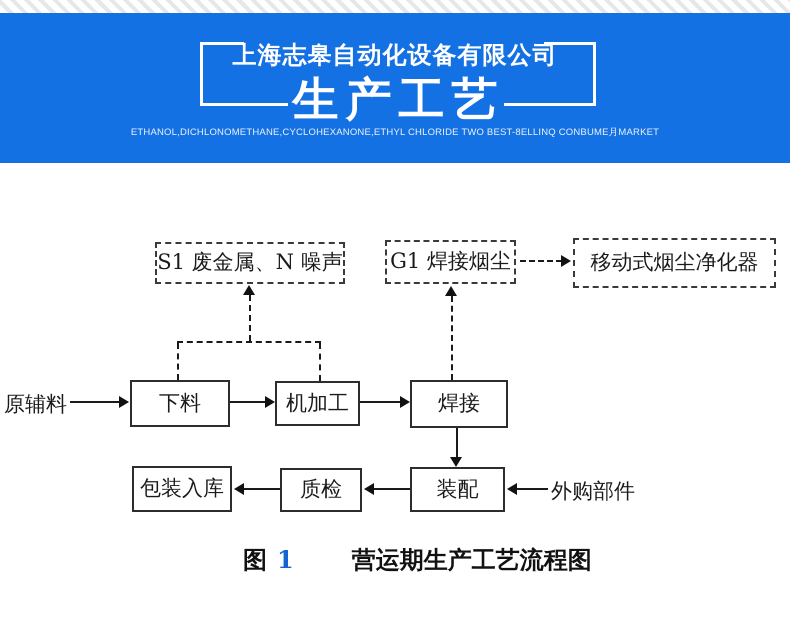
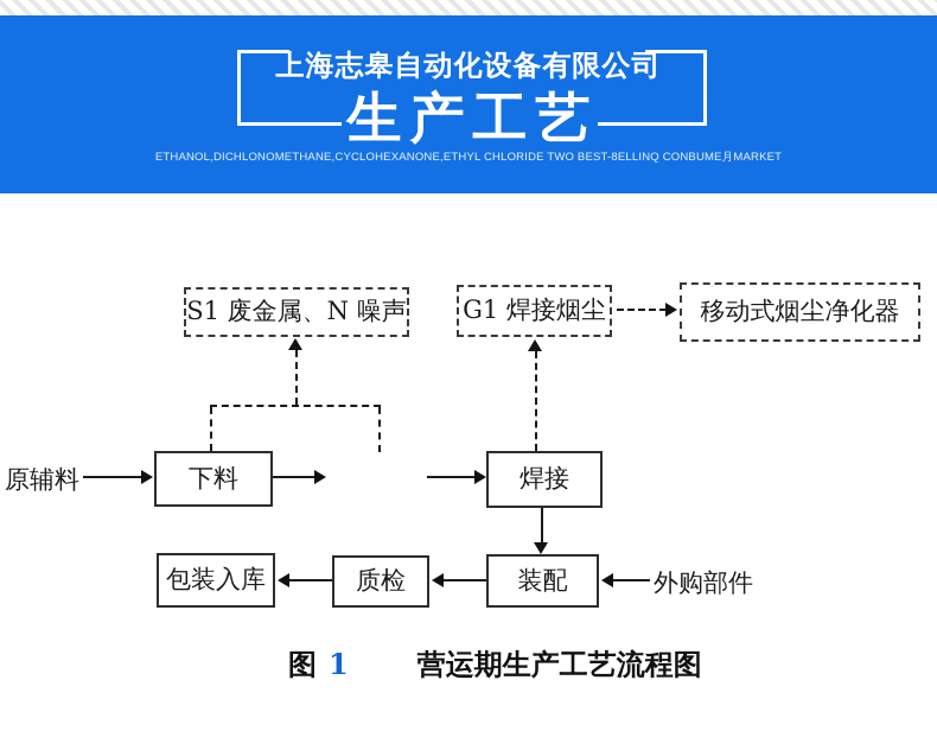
  上海志皋自动化设备有限公司
  生产工艺
  ETHANOL,DICHLONOMETHANE,CYCLOHEXANONE,ETHYL CHLORIDE TWO BEST-8ELLINQ CONBUME月MARKET
  S1 废金属、N 噪声
  G1 焊接烟尘
  移动式烟尘净化器
  下料
- 机加工
  焊接
  包装入库
  质检
  装配
  原辅料
  外购部件
  图 1 营运期生产工艺流程图
